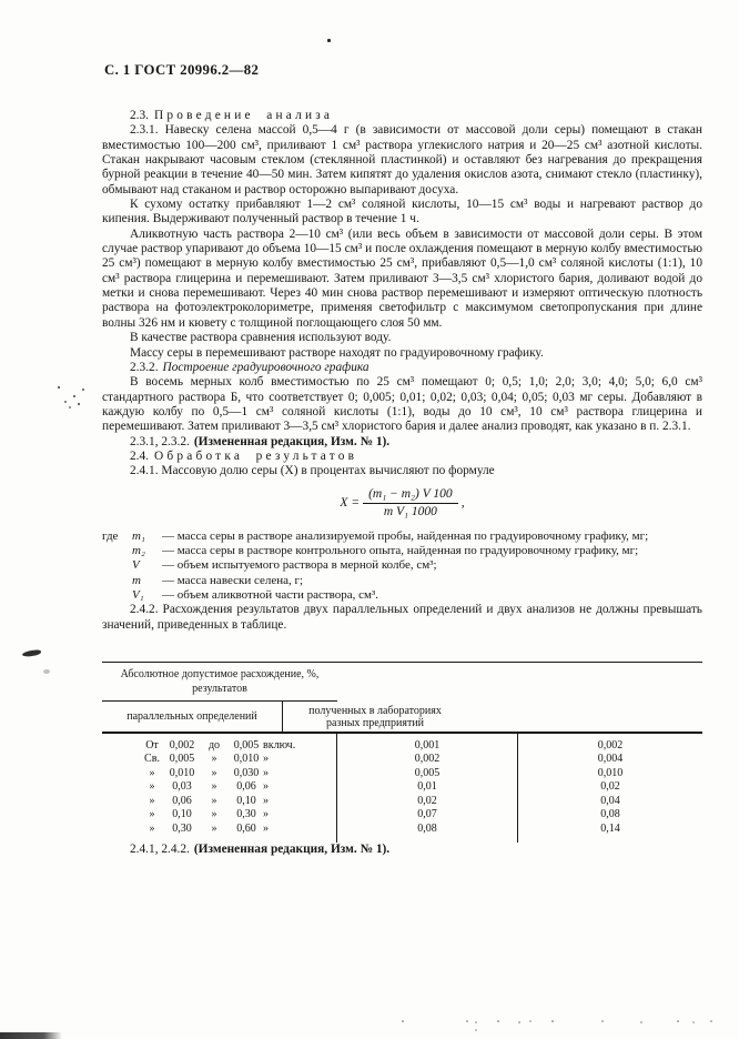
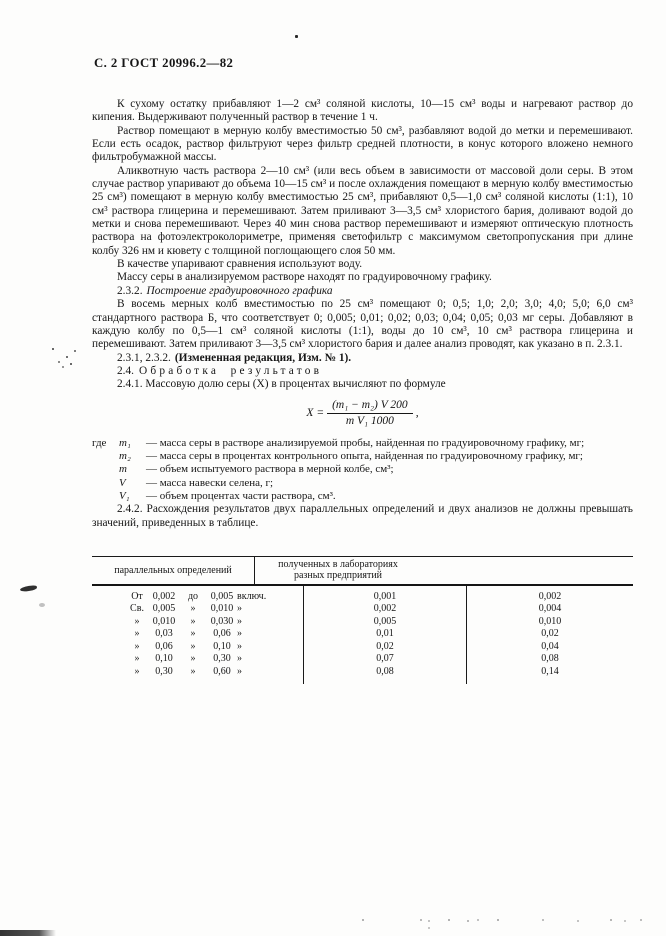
- С. 1 ГОСТ 20996.2—82
+ С. 2 ГОСТ 20996.2—82
- 2.3. Проведение анализа
- 2.3.1. Навеску селена массой 0,5—4 г (в зависимости от массовой доли серы) помещают в стакан вместимостью 100—200 см³, приливают 1 см³ раствора углекислого натрия и 20—25 см³ азотной кислоты. Стакан накрывают часовым стеклом (стеклянной пластинкой) и оставляют без нагревания до прекращения бурной реакции в течение 40—50 мин. Затем кипятят до удаления окислов азота, снимают стекло (пластинку), обмывают над стаканом и раствор осторожно выпаривают досуха.
  К сухому остатку прибавляют 1—2 см³ соляной кислоты, 10—15 см³ воды и нагревают раствор до кипения. Выдерживают полученный раствор в течение 1 ч.
+ Раствор помещают в мерную колбу вместимостью 50 см³, разбавляют водой до метки и перемешивают. Если есть осадок, раствор фильтруют через фильтр средней плотности, в конус которого вложено немного фильтробумажной массы.
- Аликвотную часть раствора 2—10 см³ (или весь объем в зависимости от массовой доли серы. В этом случае раствор упаривают до объема 10—15 см³ и после охлаждения помещают в мерную колбу вместимостью 25 см³) помещают в мерную колбу вместимостью 25 см³, прибавляют 0,5—1,0 см³ соляной кислоты (1:1), 10 см³ раствора глицерина и перемешивают. Затем приливают 3—3,5 см³ хлористого бария, доливают водой до метки и снова перемешивают. Через 40 мин снова раствор перемешивают и измеряют оптическую плотность раствора на фотоэлектроколориметре, применяя светофильтр с максимумом светопропускания при длине волны 326 нм и кювету с толщиной поглощающего слоя 50 мм.
+ Аликвотную часть раствора 2—10 см³ (или весь объем в зависимости от массовой доли серы. В этом случае раствор упаривают до объема 10—15 см³ и после охлаждения помещают в мерную колбу вместимостью 25 см³) помещают в мерную колбу вместимостью 25 см³, прибавляют 0,5—1,0 см³ соляной кислоты (1:1), 10 см³ раствора глицерина и перемешивают. Затем приливают 3—3,5 см³ хлористого бария, доливают водой до метки и снова перемешивают. Через 40 мин снова раствор перемешивают и измеряют оптическую плотность раствора на фотоэлектроколориметре, применяя светофильтр с максимумом светопропускания при длине колбу 326 нм и кювету с толщиной поглощающего слоя 50 мм.
- В качестве раствора сравнения используют воду.
+ В качестве упаривают сравнения используют воду.
- Массу серы в перемешивают растворе находят по градуировочному графику.
+ Массу серы в анализируемом растворе находят по градуировочному графику.
  2.3.2. Построение градуировочного графика
  В восемь мерных колб вместимостью по 25 см³ помещают 0; 0,5; 1,0; 2,0; 3,0; 4,0; 5,0; 6,0 см³ стандартного раствора Б, что соответствует 0; 0,005; 0,01; 0,02; 0,03; 0,04; 0,05; 0,03 мг серы. Добавляют в каждую колбу по 0,5—1 см³ соляной кислоты (1:1), воды до 10 см³, 10 см³ раствора глицерина и перемешивают. Затем приливают 3—3,5 см³ хлористого бария и далее анализ проводят, как указано в п. 2.3.1.
  2.3.1, 2.3.2. (Измененная редакция, Изм. № 1).
  2.4. Обработка результатов
  2.4.1. Массовую долю серы (X) в процентах вычисляют по формуле
  X =
- (m₁ − m₂) V 100
+ (m₁ − m₂) V 200
  m V₁ 1000
  ,
  где
  m₁
  — масса серы в растворе анализируемой пробы, найденная по градуировочному графику, мг;
  m₂
- — масса серы в растворе контрольного опыта, найденная по градуировочному графику, мг;
+ — масса серы в процентах контрольного опыта, найденная по градуировочному графику, мг;
- V
+ m
  — объем испытуемого раствора в мерной колбе, см³;
- m
+ V
  — масса навески селена, г;
  V₁
- — объем аликвотной части раствора, см³.
+ — объем процентах части раствора, см³.
  2.4.2. Расхождения результатов двух параллельных определений и двух анализов не должны превышать значений, приведенных в таблице.
- Абсолютное допустимое расхождение, %, результатов
  параллельных определений
  полученных в лабораториях разных предприятий
  От
  0,002
  до
  0,005
  включ.
  Св.
  0,005
  »
  0,010
  »
  »
  0,010
  »
  0,030
  »
  »
  0,03
  »
  0,06
  »
  »
  0,06
  »
  0,10
  »
  »
  0,10
  »
  0,30
  »
  »
  0,30
  »
  0,60
  »
  0,001
  0,002
  0,005
  0,01
  0,02
  0,07
  0,08
  0,002
  0,004
  0,010
  0,02
  0,04
  0,08
  0,14
- 2.4.1, 2.4.2. (Измененная редакция, Изм. № 1).
